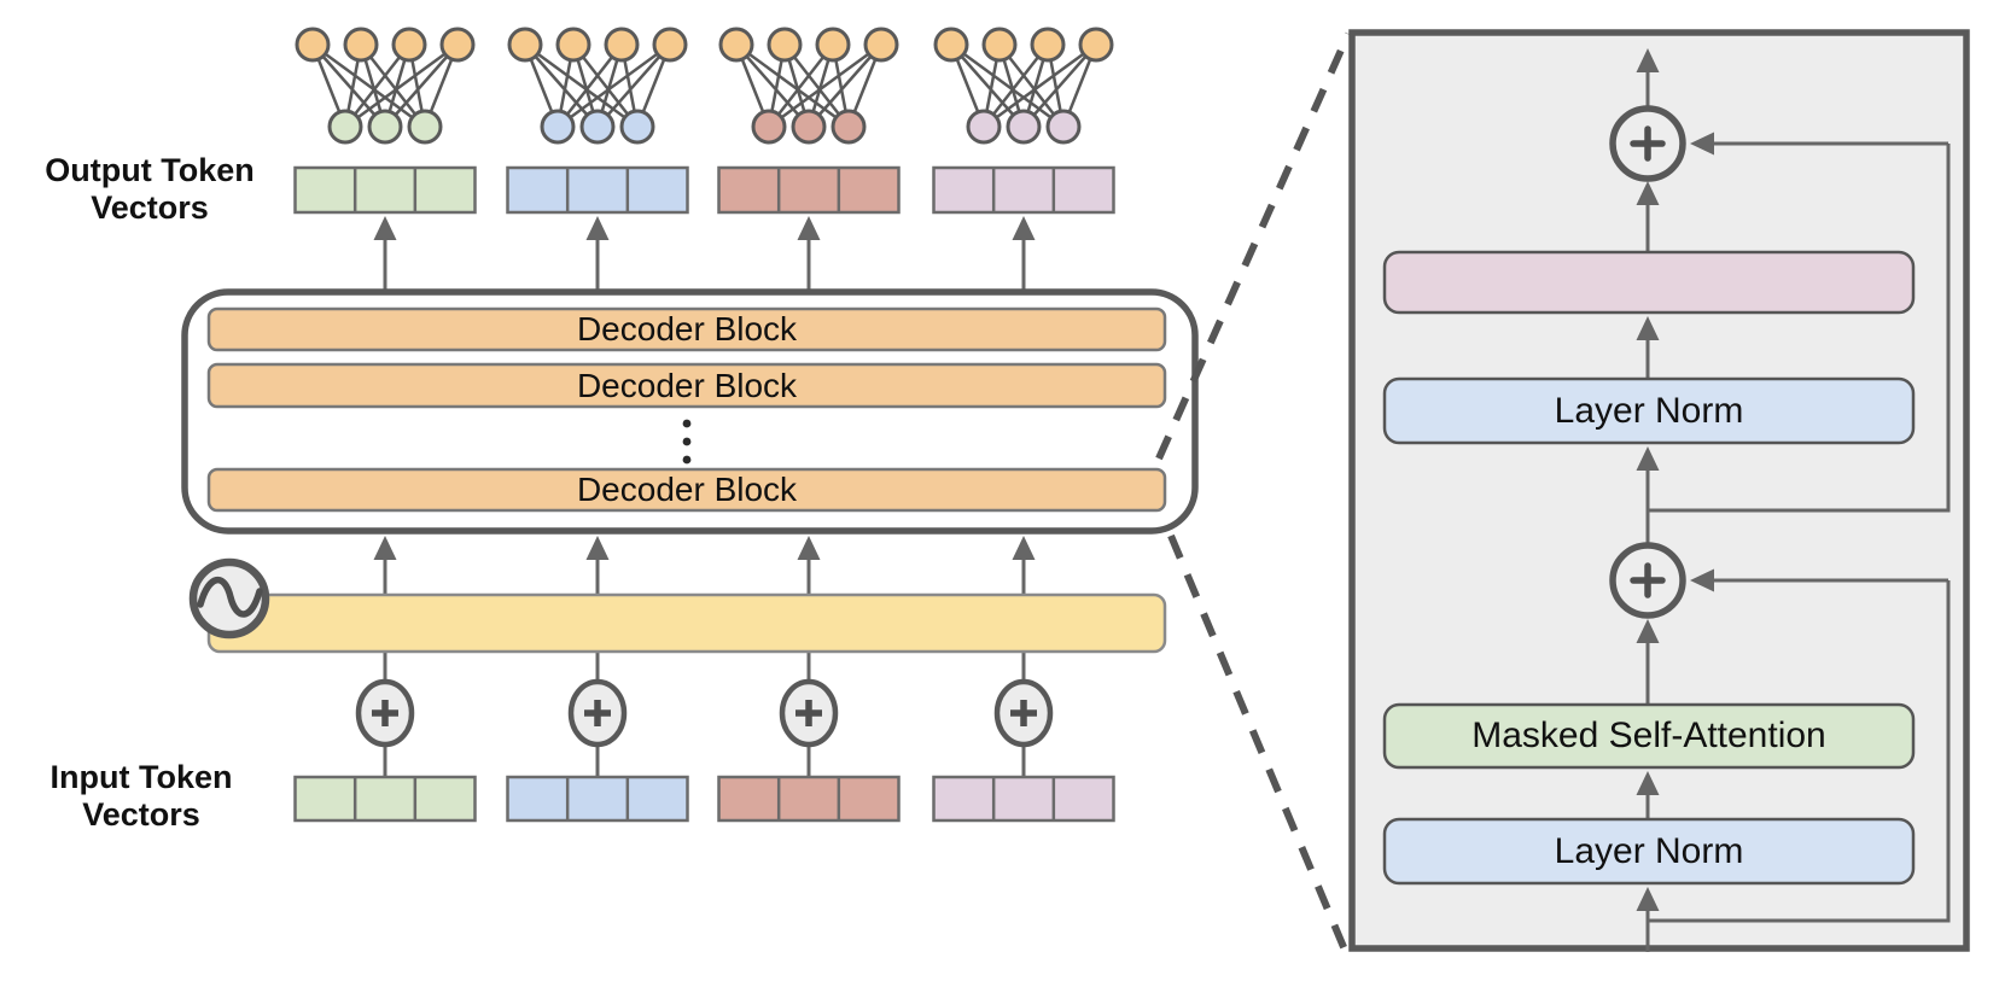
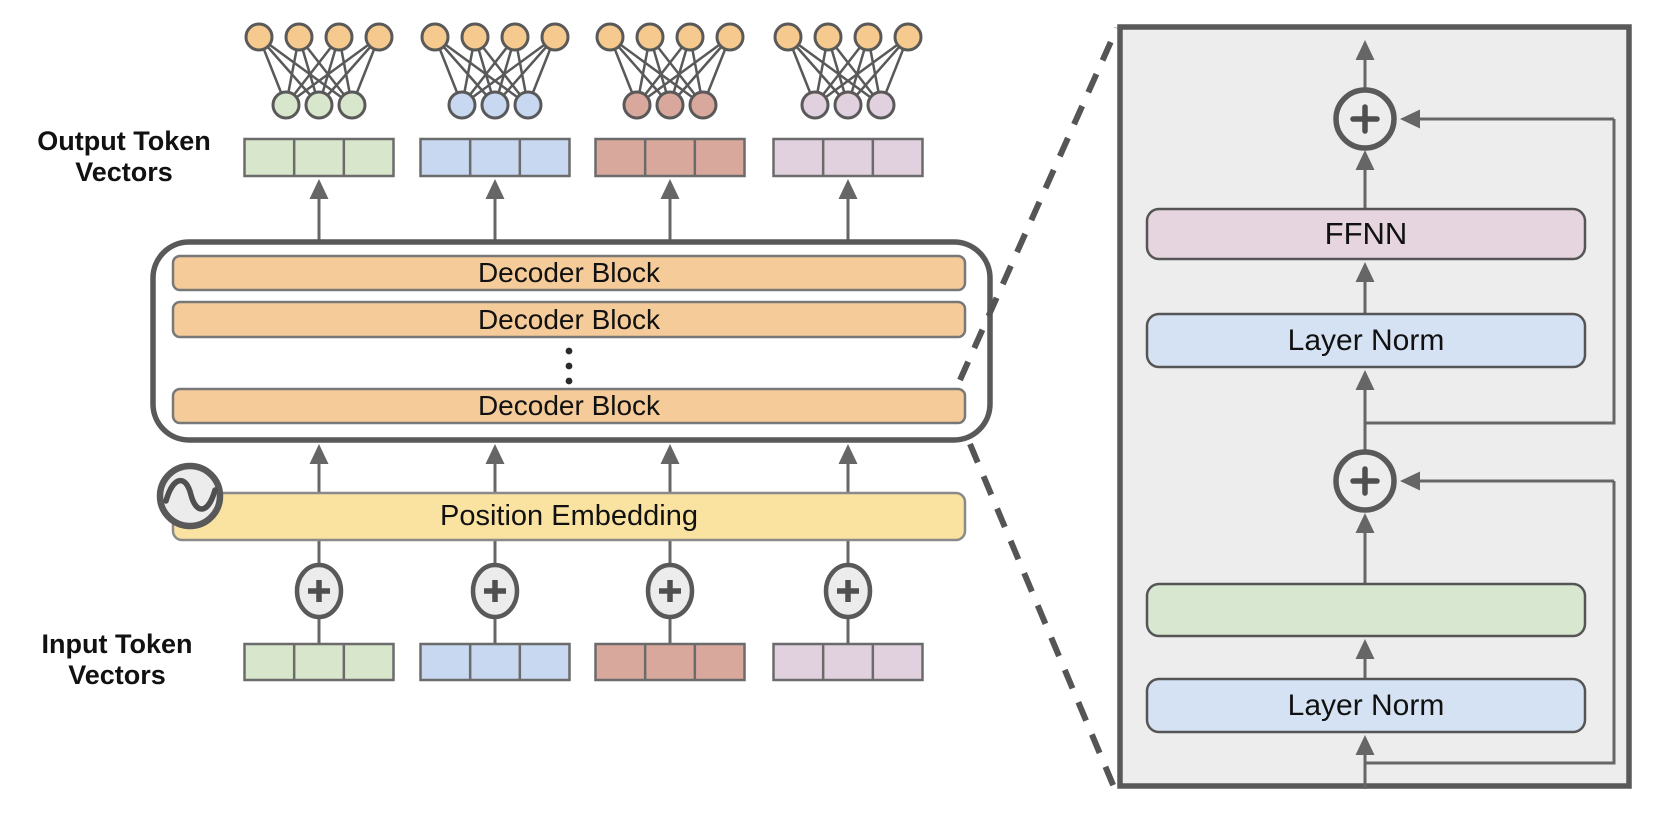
  Output Token
  Vectors
  Input Token
  Vectors
  Decoder Block
  Decoder Block
  Decoder Block
+ Position Embedding
+ FFNN
  Layer Norm
- Masked Self-Attention
  Layer Norm
